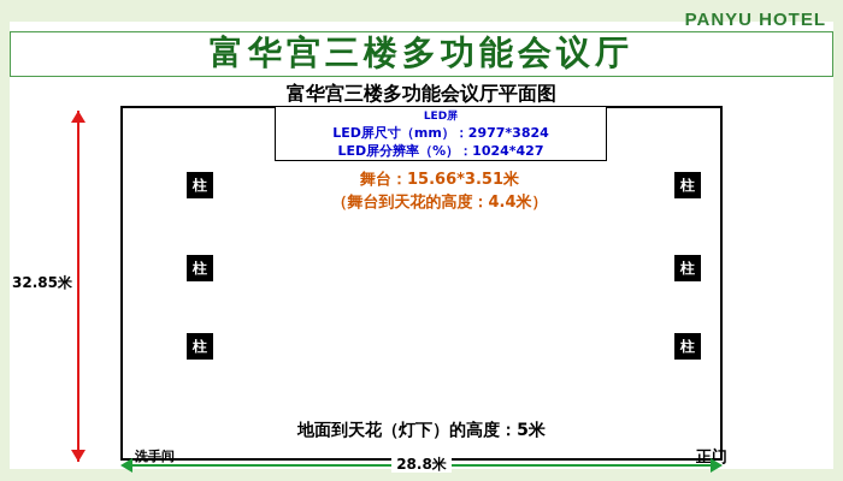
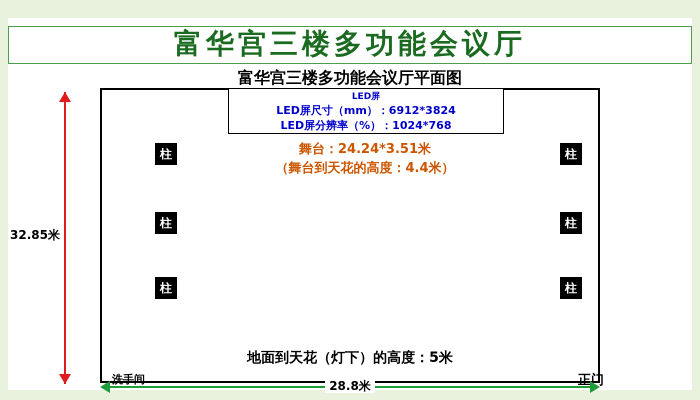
- PANYU HOTEL
  富华宫三楼多功能会议厅
  富华宫三楼多功能会议厅平面图
  LED屏
- LED屏尺寸（mm）：2977*3824
+ LED屏尺寸（mm）：6912*3824
- LED屏分辨率（%）：1024*427
+ LED屏分辨率（%）：1024*768
- 舞台：15.66*3.51米
+ 舞台：24.24*3.51米
  （舞台到天花的高度：4.4米）
  柱
  柱
  柱
  柱
  柱
  柱
  地面到天花（灯下）的高度：5米
  洗手间
  正门
  32.85米
  28.8米
